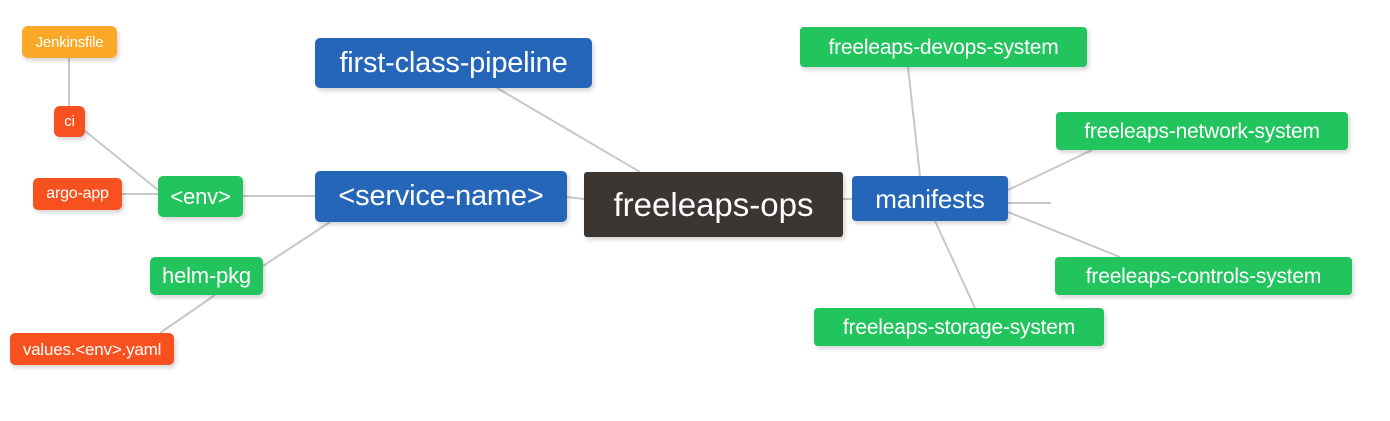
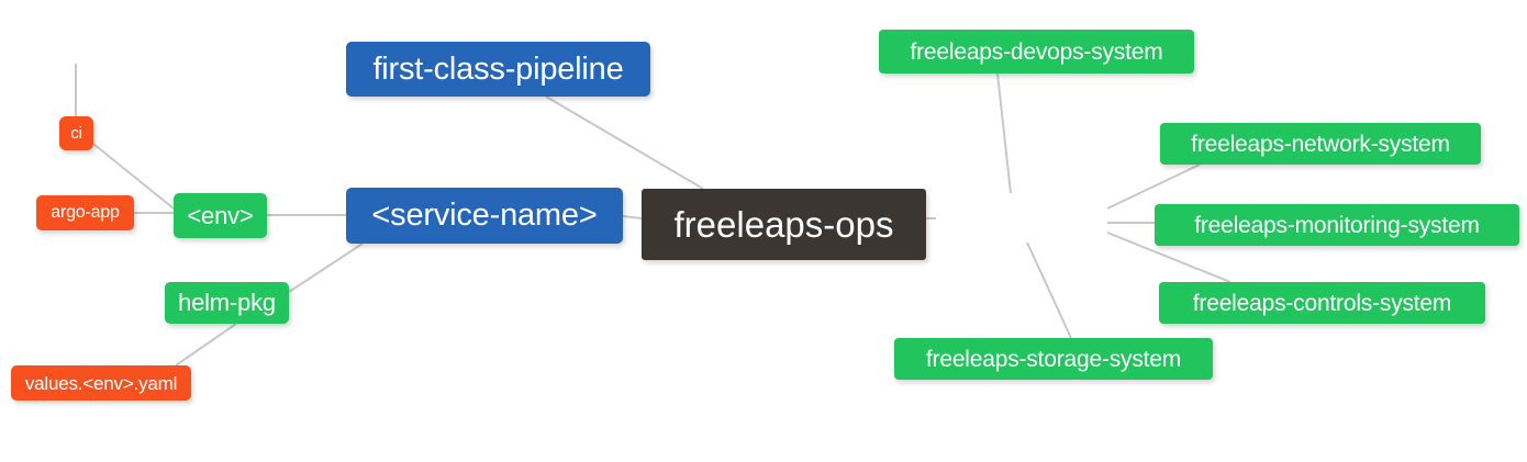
- Jenkinsfile
  ci
  argo-app
  values.<env>.yaml
  <env>
  helm-pkg
  first-class-pipeline
  <service-name>
  freeleaps-ops
- manifests
  freeleaps-devops-system
  freeleaps-network-system
+ freeleaps-monitoring-system
  freeleaps-controls-system
  freeleaps-storage-system
